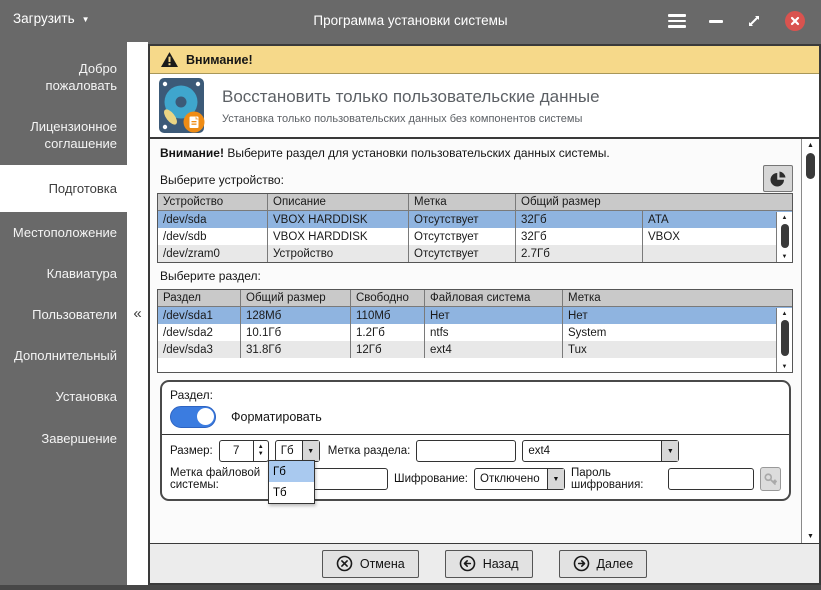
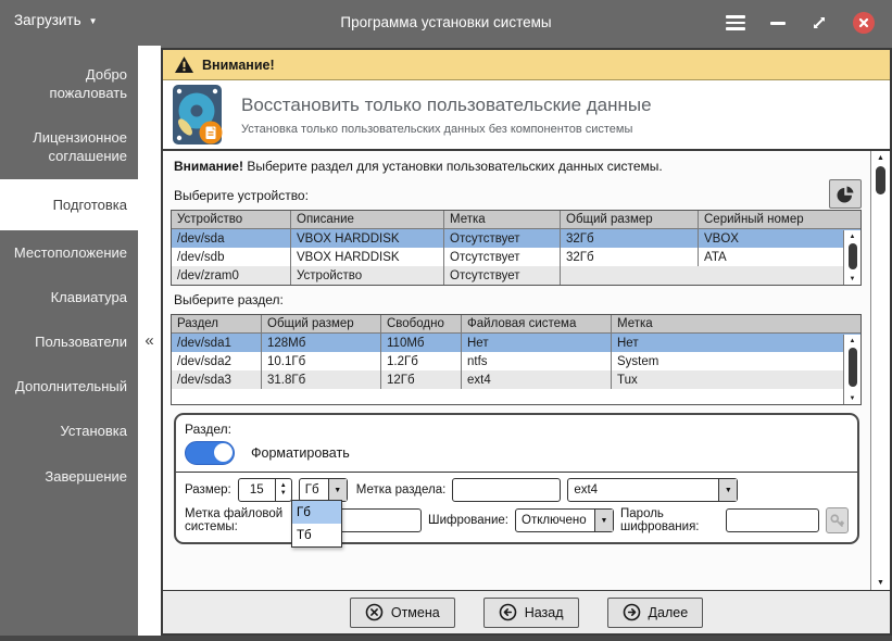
  Загрузить
  ▼
  Программа установки системы
  Добро пожаловать
  Лицензионное соглашение
  Подготовка
  Местоположение
  Клавиатура
  Пользователи
  Дополнительный
  Установка
  Завершение
  «
  Внимание!
  Восстановить только пользовательские данные
  Установка только пользовательских данных без компонентов системы
  Внимание! Выберите раздел для установки пользовательских данных системы.
  Выберите устройство:
  Устройство
  Описание
  Метка
  Общий размер
+ Серийный номер
  /dev/sda
  VBOX HARDDISK
  Отсутствует
  32Гб
- ATA
+ VBOX
  /dev/sdb
  VBOX HARDDISK
  Отсутствует
  32Гб
- VBOX
+ ATA
  /dev/zram0
  Устройство
  Отсутствует
- 2.7Гб
  Выберите раздел:
  Раздел
  Общий размер
  Свободно
  Файловая система
  Метка
  /dev/sda1
  128Мб
  110Мб
  Нет
  Нет
  /dev/sda2
  10.1Гб
  1.2Гб
  ntfs
  System
  /dev/sda3
  31.8Гб
  12Гб
  ext4
  Tux
  Раздел:
  Форматировать
  Размер:
- 7
+ 15
  Гб
  Метка раздела:
  ext4
  Метка файловой системы:
  Шифрование:
  Отключено
  Пароль шифрования:
  Гб
  Тб
  Отмена
  Назад
  Далее
